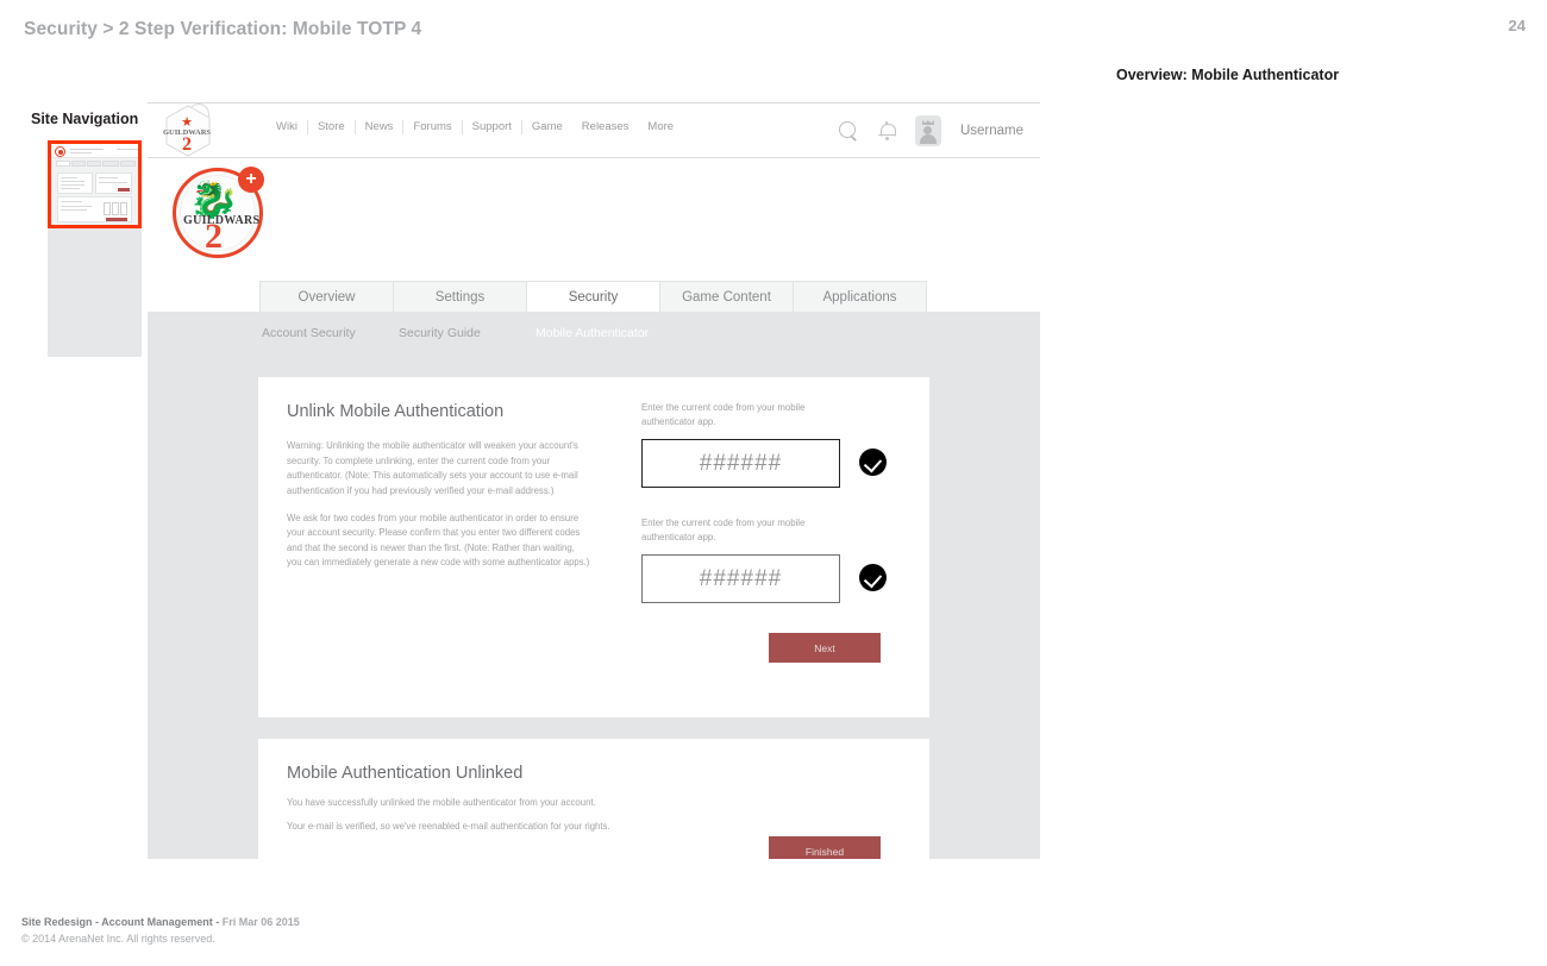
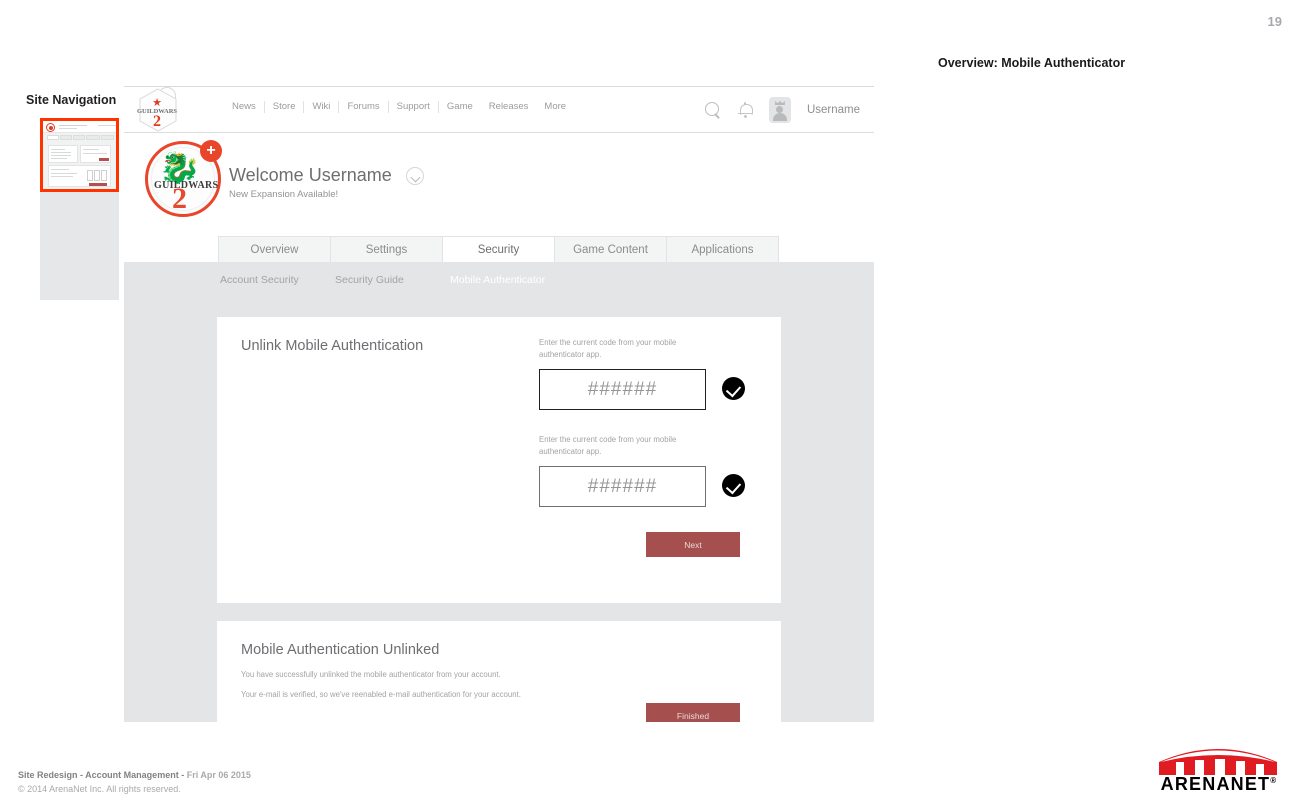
- Security > 2 Step Verification: Mobile TOTP 4
- 24
+ 19
  Overview: Mobile Authenticator
  Site Navigation
  ★
  2
- Wiki
+ News
  Store
- News
+ Wiki
  Forums
  Support
  Game
  Releases
  More
  Username
  🐉
  GUILDWARS
  2
  +
+ Welcome Username
+ New Expansion Available!
  Overview
  Settings
  Security
  Game Content
  Applications
  Account Security
  Security Guide
  Mobile Authenticator
  Unlink Mobile Authentication
- Warning: Unlinking the mobile authenticator will weaken your account's security. To complete unlinking, enter the current code from your authenticator. (Note: This automatically sets your account to use e-mail authentication if you had previously verified your e-mail address.)
- We ask for two codes from your mobile authenticator in order to ensure your account security. Please confirm that you enter two different codes and that the second is newer than the first. (Note: Rather than waiting, you can immediately generate a new code with some authenticator apps.)
  Enter the current code from your mobile authenticator app.
  ######
  Enter the current code from your mobile authenticator app.
  ######
  Next
  Mobile Authentication Unlinked
  You have successfully unlinked the mobile authenticator from your account.
- Your e-mail is verified, so we've reenabled e-mail authentication for your rights.
+ Your e-mail is verified, so we've reenabled e-mail authentication for your account.
  Finished
- Site Redesign - Account Management - Fri Mar 06 2015
+ Site Redesign - Account Management - Fri Apr 06 2015
  © 2014 ArenaNet Inc. All rights reserved.
+ ARENANET®
